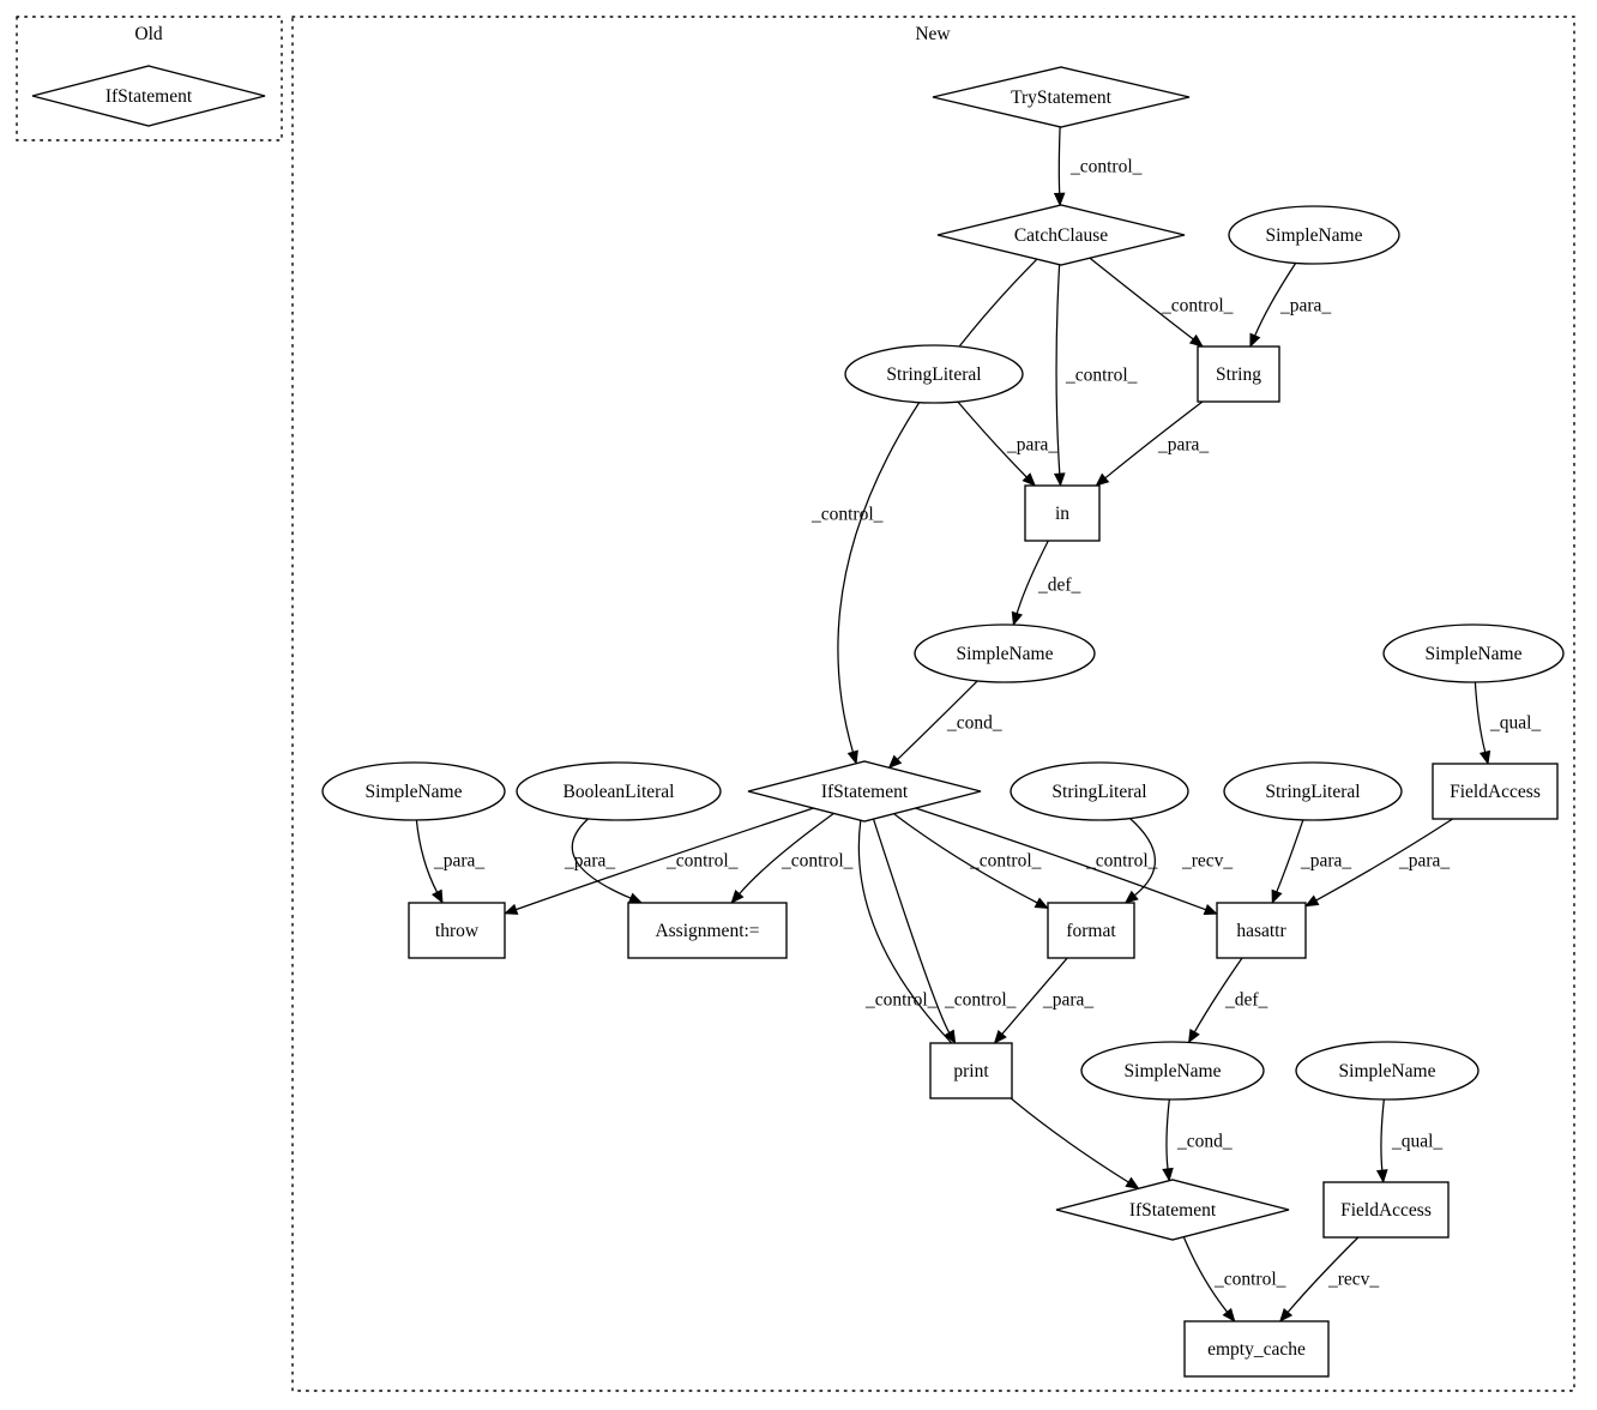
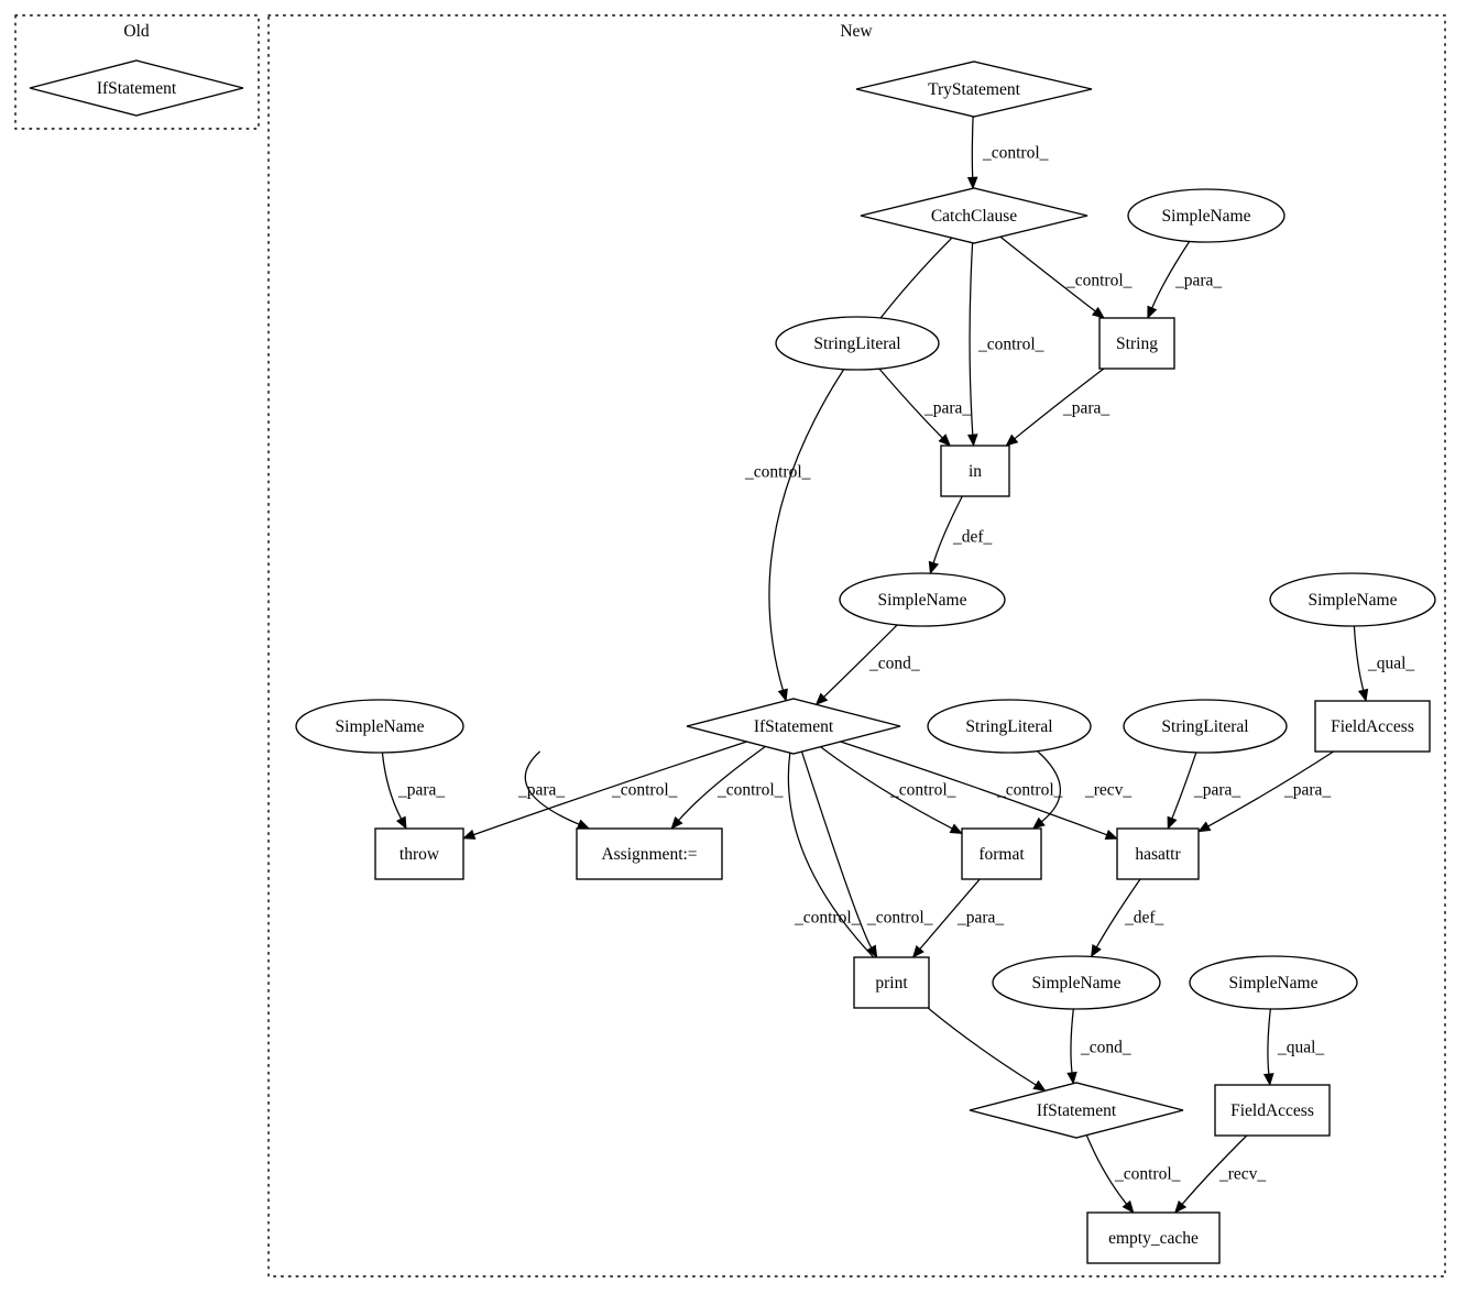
  Old
  New
  _control_
  _control_
  _para_
  _control_
  _para_
  _para_
  _def_
  _cond_
  _control_
  _qual_
  _para_
  _para_
  _control_
  _control_
  _control_
  _control_
  _recv_
  _para_
  _para_
  _control_
  _para_
  _def_
  _control_
  _cond_
  _qual_
  _control_
  _recv_
  IfStatement
  TryStatement
  CatchClause
  SimpleName
  String
  StringLiteral
  in
  SimpleName
  SimpleName
  FieldAccess
  IfStatement
  SimpleName
- BooleanLiteral
  StringLiteral
  StringLiteral
  throw
  Assignment:=
  format
  hasattr
  print
  SimpleName
  SimpleName
  IfStatement
  FieldAccess
  empty_cache
